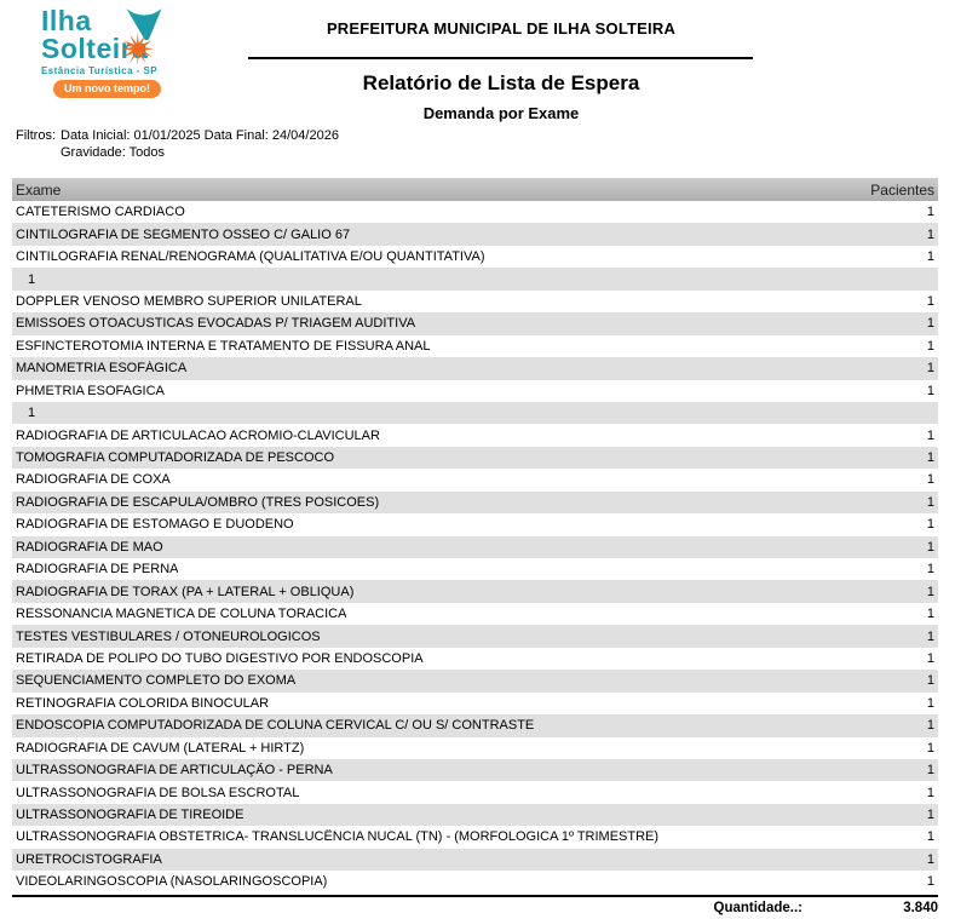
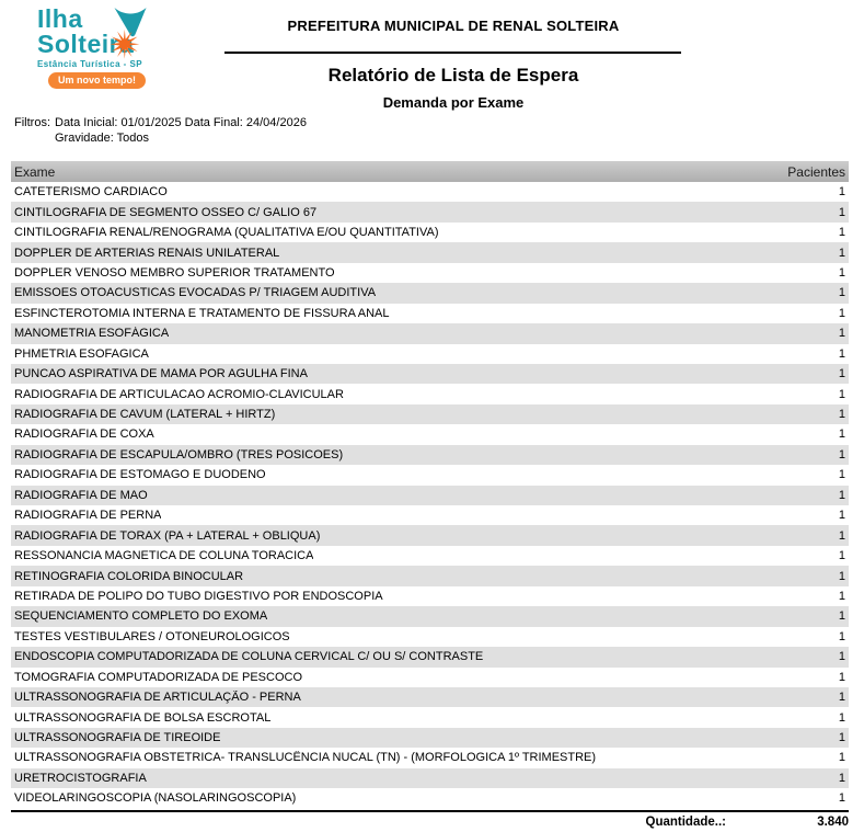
  Ilha
  Soltei
  Estância Turística - SP
  Um novo tempo!
- PREFEITURA MUNICIPAL DE ILHA SOLTEIRA
+ PREFEITURA MUNICIPAL DE RENAL SOLTEIRA
  Relatório de Lista de Espera
  Demanda por Exame
  Filtros:
  Data Inicial: 01/01/2025 Data Final: 24/04/2026
  Gravidade: Todos
  Exame
  Pacientes
  CATETERISMO CARDIACO
  1
  CINTILOGRAFIA DE SEGMENTO OSSEO C/ GALIO 67
  1
  CINTILOGRAFIA RENAL/RENOGRAMA (QUALITATIVA E/OU QUANTITATIVA)
  1
+ DOPPLER DE ARTERIAS RENAIS UNILATERAL
  1
- DOPPLER VENOSO MEMBRO SUPERIOR UNILATERAL
+ DOPPLER VENOSO MEMBRO SUPERIOR TRATAMENTO
  1
  EMISSOES OTOACUSTICAS EVOCADAS P/ TRIAGEM AUDITIVA
  1
  ESFINCTEROTOMIA INTERNA E TRATAMENTO DE FISSURA ANAL
  1
  MANOMETRIA ESOFÁGICA
  1
  PHMETRIA ESOFAGICA
  1
+ PUNCAO ASPIRATIVA DE MAMA POR AGULHA FINA
  1
  RADIOGRAFIA DE ARTICULACAO ACROMIO-CLAVICULAR
  1
- TOMOGRAFIA COMPUTADORIZADA DE PESCOCO
+ RADIOGRAFIA DE CAVUM (LATERAL + HIRTZ)
  1
  RADIOGRAFIA DE COXA
  1
  RADIOGRAFIA DE ESCAPULA/OMBRO (TRES POSICOES)
  1
  RADIOGRAFIA DE ESTOMAGO E DUODENO
  1
  RADIOGRAFIA DE MAO
  1
  RADIOGRAFIA DE PERNA
  1
  RADIOGRAFIA DE TORAX (PA + LATERAL + OBLIQUA)
  1
  RESSONANCIA MAGNETICA DE COLUNA TORACICA
  1
- TESTES VESTIBULARES / OTONEUROLOGICOS
+ RETINOGRAFIA COLORIDA BINOCULAR
  1
  RETIRADA DE POLIPO DO TUBO DIGESTIVO POR ENDOSCOPIA
  1
  SEQUENCIAMENTO COMPLETO DO EXOMA
  1
- RETINOGRAFIA COLORIDA BINOCULAR
+ TESTES VESTIBULARES / OTONEUROLOGICOS
  1
  ENDOSCOPIA COMPUTADORIZADA DE COLUNA CERVICAL C/ OU S/ CONTRASTE
  1
- RADIOGRAFIA DE CAVUM (LATERAL + HIRTZ)
+ TOMOGRAFIA COMPUTADORIZADA DE PESCOCO
  1
  ULTRASSONOGRAFIA DE ARTICULAÇÃO - PERNA
  1
  ULTRASSONOGRAFIA DE BOLSA ESCROTAL
  1
  ULTRASSONOGRAFIA DE TIREOIDE
  1
  ULTRASSONOGRAFIA OBSTETRICA- TRANSLUCÊNCIA NUCAL (TN) - (MORFOLOGICA 1º TRIMESTRE)
  1
  URETROCISTOGRAFIA
  1
  VIDEOLARINGOSCOPIA (NASOLARINGOSCOPIA)
  1
  Quantidade..:
  3.840
